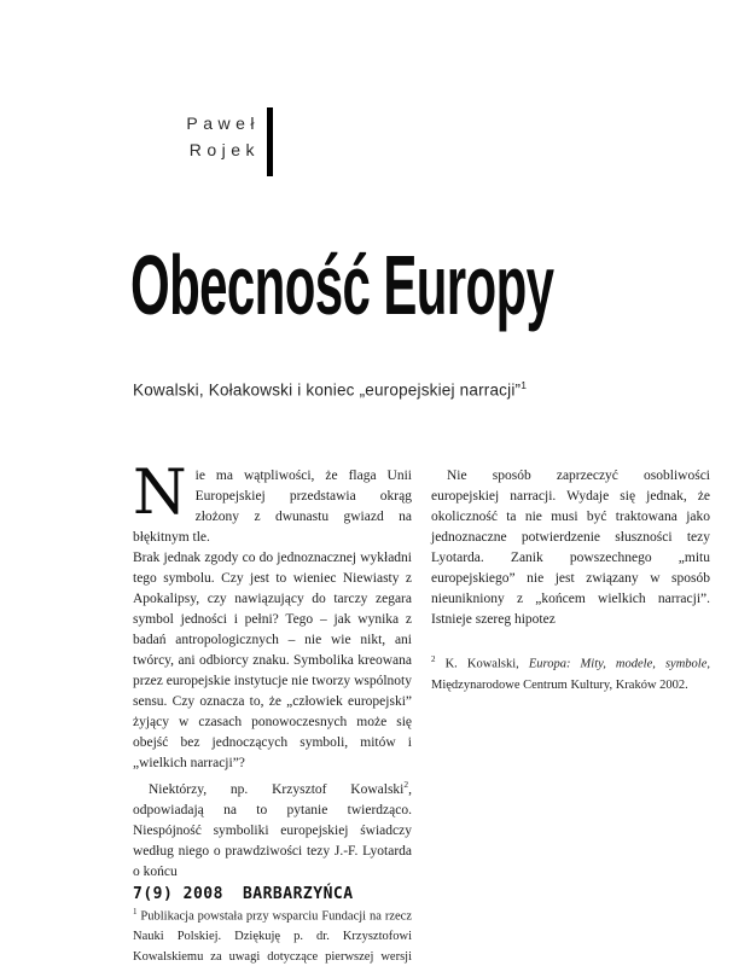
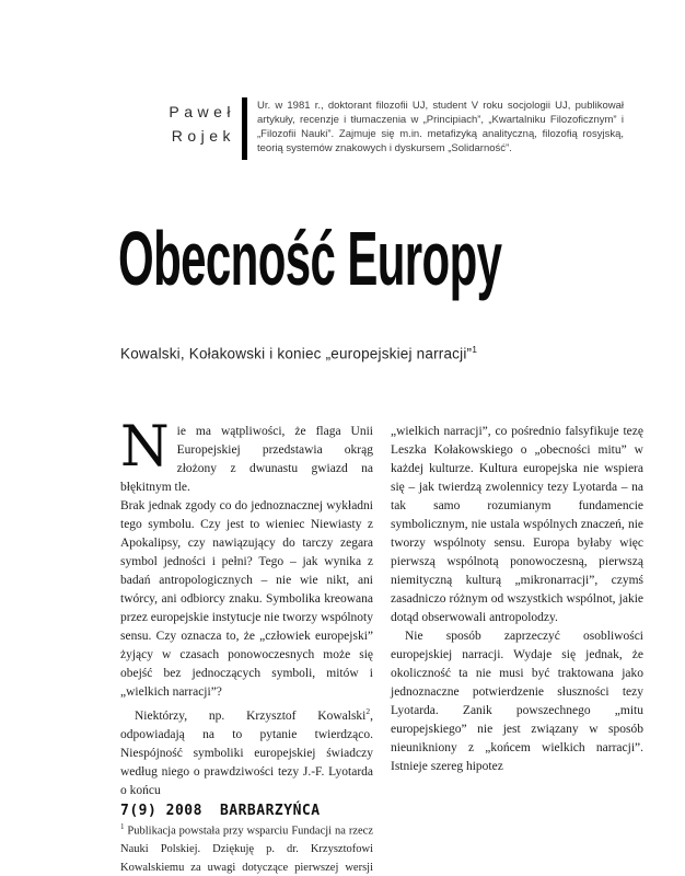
  Paweł
  Rojek
+ Ur. w 1981 r., doktorant filozofii UJ, student V roku socjologii UJ, publikował artykuły, recenzje i tłumaczenia w „Principiach”, „Kwartalniku Filozoficznym” i „Filozofii Nauki”. Zajmuje się m.in. metafizyką analityczną, filozofią rosyjską, teorią systemów znakowych i dyskursem „Solidarność”.
  Obecność Europy
  Kowalski, Kołakowski i koniec „europejskiej narracji”1
  N
  ie ma wątpliwości, że flaga Unii Europejskiej przedstawia okrąg złożony z dwunastu gwiazd na błękitnym tle.
  Brak jednak zgody co do jednoznacznej wykładni tego symbolu. Czy jest to wieniec Niewiasty z Apokalipsy, czy nawiązujący do tarczy zegara symbol jedności i pełni? Tego – jak wynika z badań antropologicznych – nie wie nikt, ani twórcy, ani odbiorcy znaku. Symbolika kreowana przez europejskie instytucje nie tworzy wspólnoty sensu. Czy oznacza to, że „człowiek europejski” żyjący w czasach ponowoczesnych może się obejść bez jednoczących symboli, mitów i „wielkich narracji”?
  Niektórzy, np. Krzysztof Kowalski2, odpowiadają na to pytanie twierdząco. Niespójność symboliki europejskiej świadczy według niego o prawdziwości tezy J.-F. Lyotarda o końcu
  1 Publikacja powstała przy wsparciu Fundacji na rzecz Nauki Polskiej. Dziękuję p. dr. Krzysztofowi Kowalskiemu za uwagi dotyczące pierwszej wersji
+ „wielkich narracji”, co pośrednio falsyfikuje tezę Leszka Kołakowskiego o „obecności mitu” w każdej kulturze. Kultura europejska nie wspiera się – jak twierdzą zwolennicy tezy Lyotarda – na tak samo rozumianym fundamencie symbolicznym, nie ustala wspólnych znaczeń, nie tworzy wspólnoty sensu. Europa byłaby więc pierwszą wspólnotą ponowoczesną, pierwszą niemityczną kulturą „mikronarracji”, czymś zasadniczo różnym od wszystkich wspólnot, jakie dotąd obserwowali antropolodzy.
  Nie sposób zaprzeczyć osobliwości europejskiej narracji. Wydaje się jednak, że okoliczność ta nie musi być traktowana jako jednoznaczne potwierdzenie słuszności tezy Lyotarda. Zanik powszechnego „mitu europejskiego” nie jest związany w sposób nieunikniony z „końcem wielkich narracji”. Istnieje szereg hipotez
- 2 K. Kowalski, Europa: Mity, modele, symbole, Międzynarodowe Centrum Kultury, Kraków 2002.
  7(9) 2008 BARBARZYŃCA
